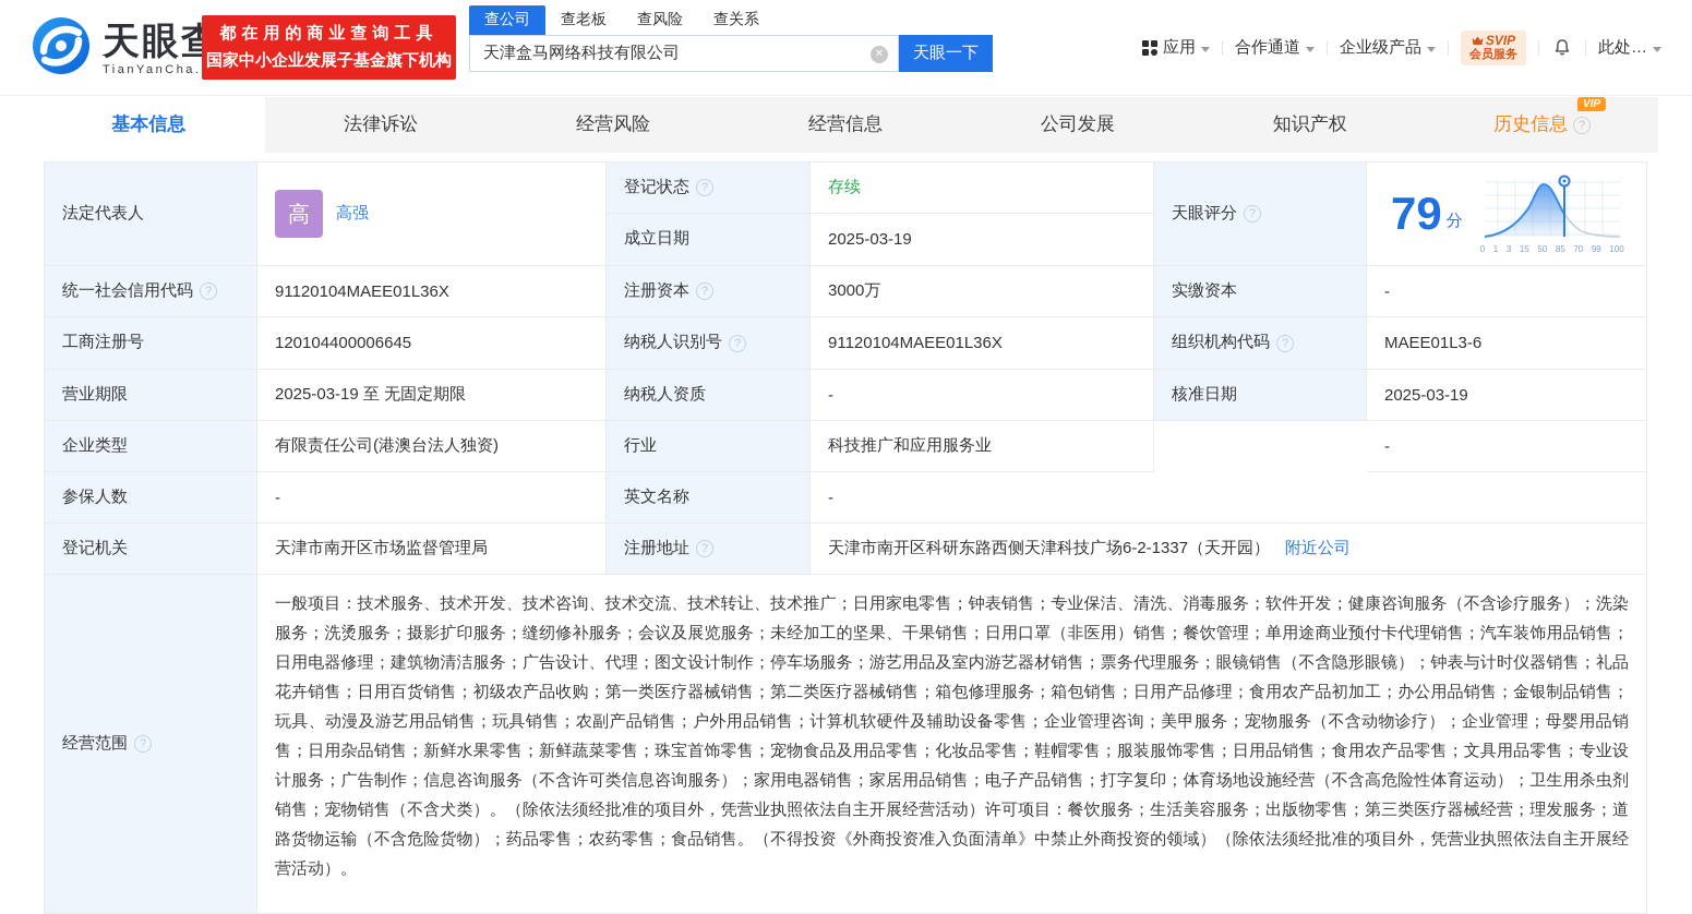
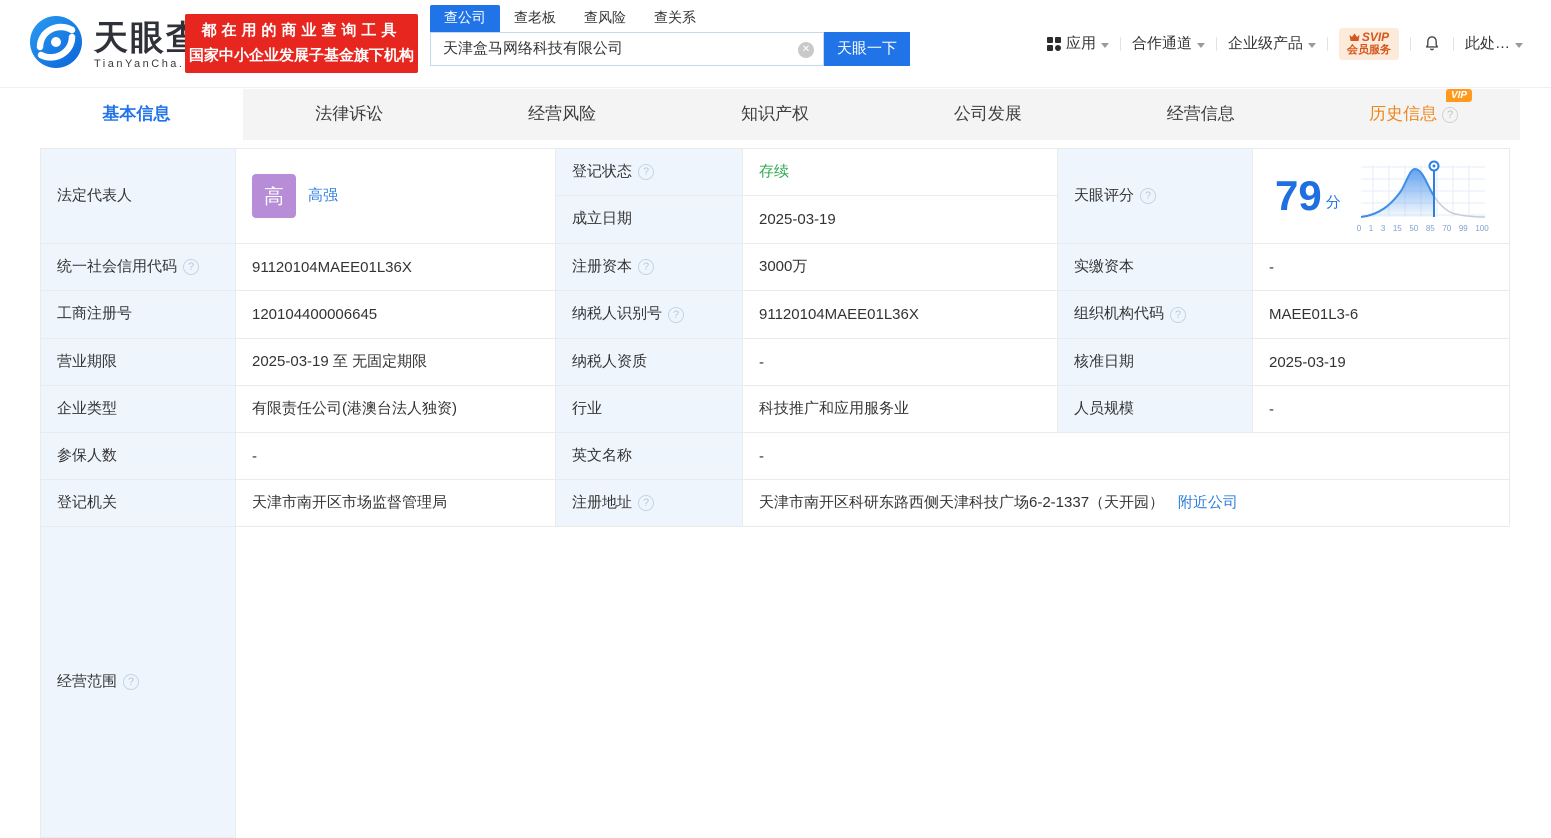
  天眼查
  TianYanCha.
  都在用的商业查询工具
  国家中小企业发展子基金旗下机构
  查公司
  查老板
  查风险
  查关系
  天津盒马网络科技有限公司
  ✕
  天眼一下
  应用
  合作通道
  企业级产品
  SVIP
  会员服务
  此处…
  基本信息
  法律诉讼
  经营风险
- 经营信息
+ 知识产权
  公司发展
- 知识产权
+ 经营信息
  历史信息
  VIP
  ?
  法定代表人
  高
  高强
  登记状态
  ?
  存续
  成立日期
  2025-03-19
  天眼评分
  ?
  79
  分
  0
  1
  3
  15
  50
  85
  70
  99
  100
  统一社会信用代码
  ?
  91120104MAEE01L36X
  注册资本
  ?
  3000万
  实缴资本
  -
  工商注册号
  120104400006645
  纳税人识别号
  ?
  91120104MAEE01L36X
  组织机构代码
  ?
  MAEE01L3-6
  营业期限
  2025-03-19 至 无固定期限
  纳税人资质
  -
  核准日期
  2025-03-19
  企业类型
  有限责任公司(港澳台法人独资)
  行业
  科技推广和应用服务业
+ 人员规模
  -
  参保人数
  -
  英文名称
  -
  登记机关
  天津市南开区市场监督管理局
  注册地址
  ?
  天津市南开区科研东路西侧天津科技广场6-2-1337（天开园）
  附近公司
  经营范围
  ?
- 一般项目：技术服务、技术开发、技术咨询、技术交流、技术转让、技术推广；日用家电零售；钟表销售；专业保洁、清洗、消毒服务；软件开发；健康咨询服务（不含诊疗服务）；洗染服务；洗烫服务；摄影扩印服务；缝纫修补服务；会议及展览服务；未经加工的坚果、干果销售；日用口罩（非医用）销售；餐饮管理；单用途商业预付卡代理销售；汽车装饰用品销售；日用电器修理；建筑物清洁服务；广告设计、代理；图文设计制作；停车场服务；游艺用品及室内游艺器材销售；票务代理服务；眼镜销售（不含隐形眼镜）；钟表与计时仪器销售；礼品花卉销售；日用百货销售；初级农产品收购；第一类医疗器械销售；第二类医疗器械销售；箱包修理服务；箱包销售；日用产品修理；食用农产品初加工；办公用品销售；金银制品销售；玩具、动漫及游艺用品销售；玩具销售；农副产品销售；户外用品销售；计算机软硬件及辅助设备零售；企业管理咨询；美甲服务；宠物服务（不含动物诊疗）；企业管理；母婴用品销售；日用杂品销售；新鲜水果零售；新鲜蔬菜零售；珠宝首饰零售；宠物食品及用品零售；化妆品零售；鞋帽零售；服装服饰零售；日用品销售；食用农产品零售；文具用品零售；专业设计服务；广告制作；信息咨询服务（不含许可类信息咨询服务）；家用电器销售；家居用品销售；电子产品销售；打字复印；体育场地设施经营（不含高危险性体育运动）；卫生用杀虫剂销售；宠物销售（不含犬类）。（除依法须经批准的项目外，凭营业执照依法自主开展经营活动）许可项目：餐饮服务；生活美容服务；出版物零售；第三类医疗器械经营；理发服务；道路货物运输（不含危险货物）；药品零售；农药零售；食品销售。（不得投资《外商投资准入负面清单》中禁止外商投资的领域）（除依法须经批准的项目外，凭营业执照依法自主开展经营活动）。
